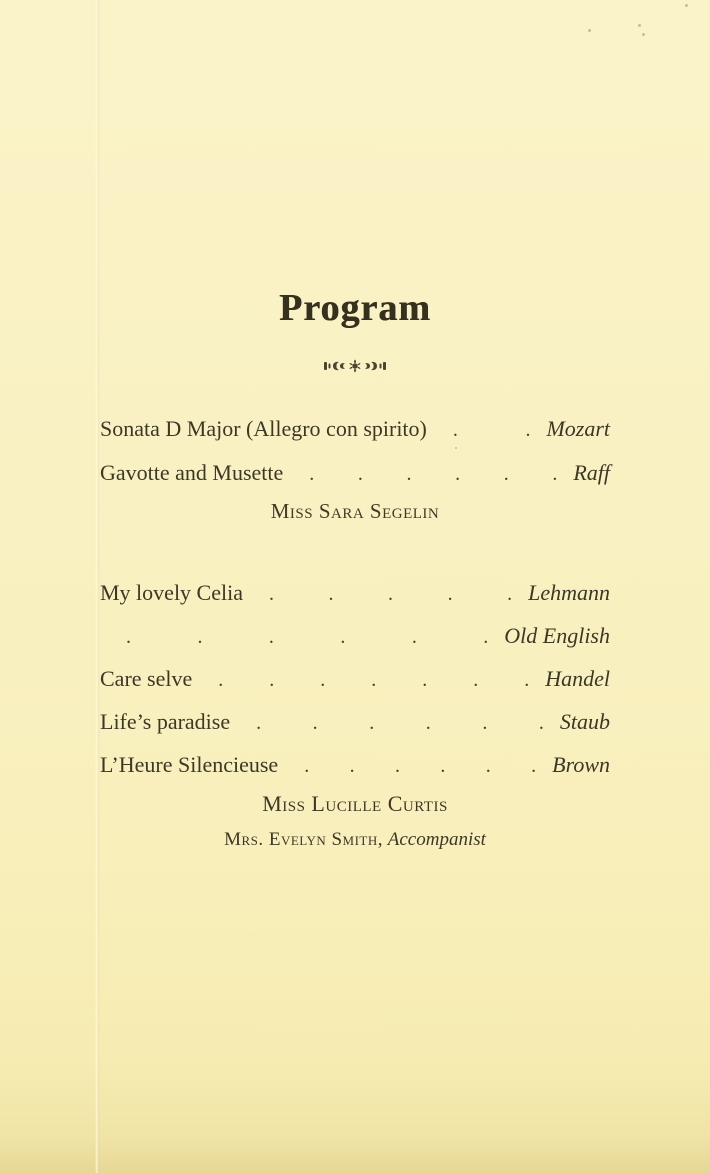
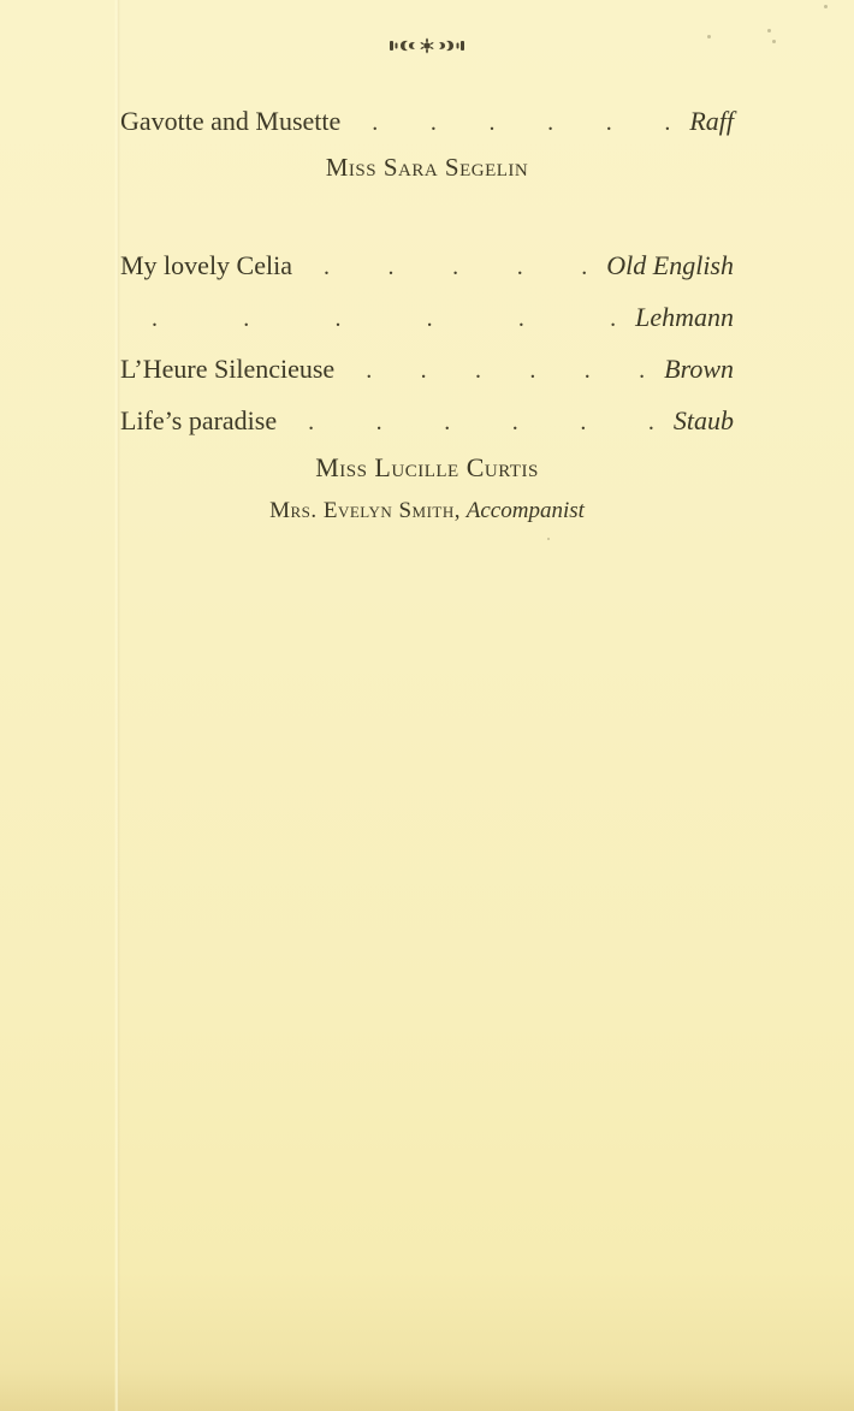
- Program
- Sonata D Major (Allegro con spirito)
- . .
- Mozart
  Gavotte and Musette
  . . . . . .
  Raff
  Miss Sara Segelin
  My lovely Celia
  . . . . .
- Lehmann
+ Old English
  . . . . . .
- Old English
+ Lehmann
- Care selve
- . . . . . . .
- Handel
- Life’s paradise
+ L’Heure Silencieuse
  . . . . . .
- Staub
+ Brown
- L’Heure Silencieuse
+ Life’s paradise
  . . . . . .
- Brown
+ Staub
  Miss Lucille Curtis
  Mrs. Evelyn Smith, Accompanist
